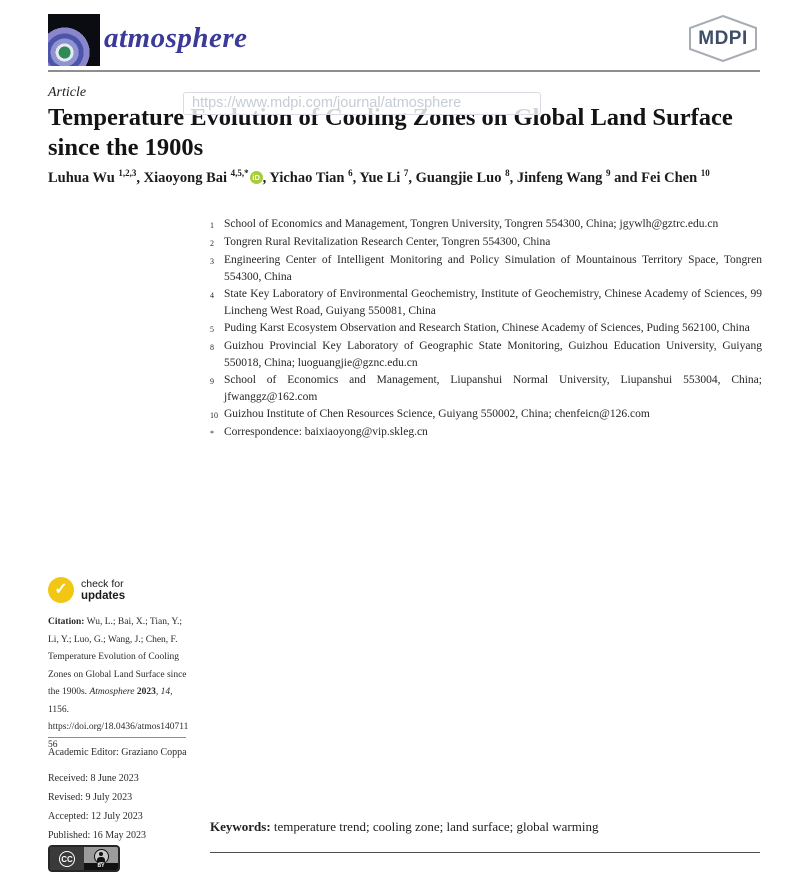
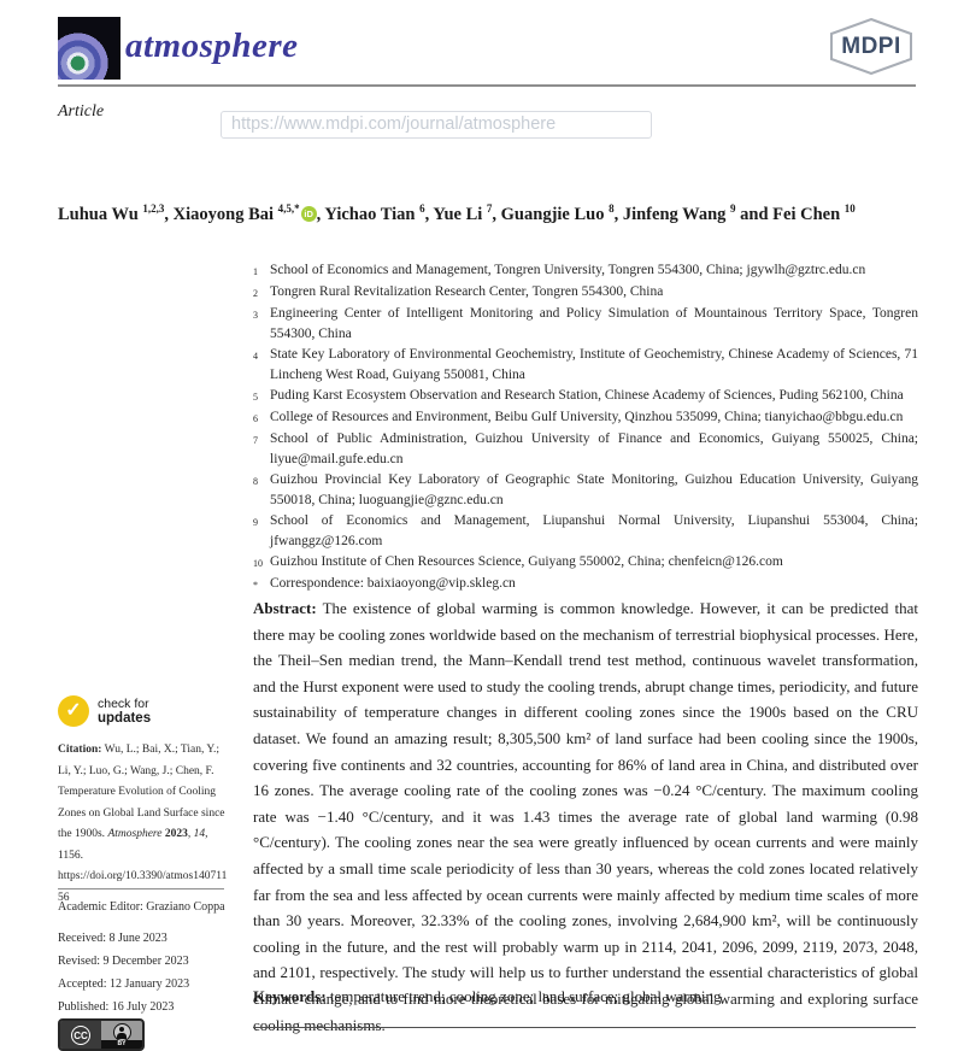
  atmosphere
  MDPI
  Article
- Temperature Evolution of Cooling Zones on Global Land Surface since the 1900s
  https://www.mdpi.com/journal/atmosphere
  Luhua Wu 1,2,3, Xiaoyong Bai 4,5,* iD , Yichao Tian 6, Yue Li 7, Guangjie Luo 8, Jinfeng Wang 9 and Fei Chen 10
  1
  School of Economics and Management, Tongren University, Tongren 554300, China; jgywlh@gztrc.edu.cn
  2
  Tongren Rural Revitalization Research Center, Tongren 554300, China
  3
  Engineering Center of Intelligent Monitoring and Policy Simulation of Mountainous Territory Space, Tongren 554300, China
  4
- State Key Laboratory of Environmental Geochemistry, Institute of Geochemistry, Chinese Academy of Sciences, 99 Lincheng West Road, Guiyang 550081, China
+ State Key Laboratory of Environmental Geochemistry, Institute of Geochemistry, Chinese Academy of Sciences, 71 Lincheng West Road, Guiyang 550081, China
  5
  Puding Karst Ecosystem Observation and Research Station, Chinese Academy of Sciences, Puding 562100, China
+ 6
+ College of Resources and Environment, Beibu Gulf University, Qinzhou 535099, China; tianyichao@bbgu.edu.cn
+ 7
+ School of Public Administration, Guizhou University of Finance and Economics, Guiyang 550025, China; liyue@mail.gufe.edu.cn
  8
  Guizhou Provincial Key Laboratory of Geographic State Monitoring, Guizhou Education University, Guiyang 550018, China; luoguangjie@gznc.edu.cn
  9
- School of Economics and Management, Liupanshui Normal University, Liupanshui 553004, China; jfwanggz@162.com
+ School of Economics and Management, Liupanshui Normal University, Liupanshui 553004, China; jfwanggz@126.com
  10
  Guizhou Institute of Chen Resources Science, Guiyang 550002, China; chenfeicn@126.com
  *
  Correspondence: baixiaoyong@vip.skleg.cn
+ Abstract: The existence of global warming is common knowledge. However, it can be predicted that there may be cooling zones worldwide based on the mechanism of terrestrial biophysical processes. Here, the Theil–Sen median trend, the Mann–Kendall trend test method, continuous wavelet transformation, and the Hurst exponent were used to study the cooling trends, abrupt change times, periodicity, and future sustainability of temperature changes in different cooling zones since the 1900s based on the CRU dataset. We found an amazing result; 8,305,500 km² of land surface had been cooling since the 1900s, covering five continents and 32 countries, accounting for 86% of land area in China, and distributed over 16 zones. The average cooling rate of the cooling zones was −0.24 °C/century. The maximum cooling rate was −1.40 °C/century, and it was 1.43 times the average rate of global land warming (0.98 °C/century). The cooling zones near the sea were greatly influenced by ocean currents and were mainly affected by a small time scale periodicity of less than 30 years, whereas the cold zones located relatively far from the sea and less affected by ocean currents were mainly affected by medium time scales of more than 30 years. Moreover, 32.33% of the cooling zones, involving 2,684,900 km², will be continuously cooling in the future, and the rest will probably warm up in 2114, 2041, 2096, 2099, 2119, 2073, 2048, and 2101, respectively. The study will help us to further understand the essential characteristics of global climate change, and to find more theoretical bases for mitigating global warming and exploring surface cooling mechanisms.
  Keywords: temperature trend; cooling zone; land surface; global warming
  ✓
  check for
  updates
- Citation: Wu, L.; Bai, X.; Tian, Y.; Li, Y.; Luo, G.; Wang, J.; Chen, F. Temperature Evolution of Cooling Zones on Global Land Surface since the 1900s. Atmosphere 2023, 14, 1156. https://doi.org/18.0436/atmos14071156
+ Citation: Wu, L.; Bai, X.; Tian, Y.; Li, Y.; Luo, G.; Wang, J.; Chen, F. Temperature Evolution of Cooling Zones on Global Land Surface since the 1900s. Atmosphere 2023, 14, 1156. https://doi.org/10.3390/atmos14071156
  Academic Editor: Graziano Coppa
  Received: 8 June 2023
- Revised: 9 July 2023
+ Revised: 9 December 2023
- Accepted: 12 July 2023
+ Accepted: 12 January 2023
- Published: 16 May 2023
+ Published: 16 July 2023
  CC
